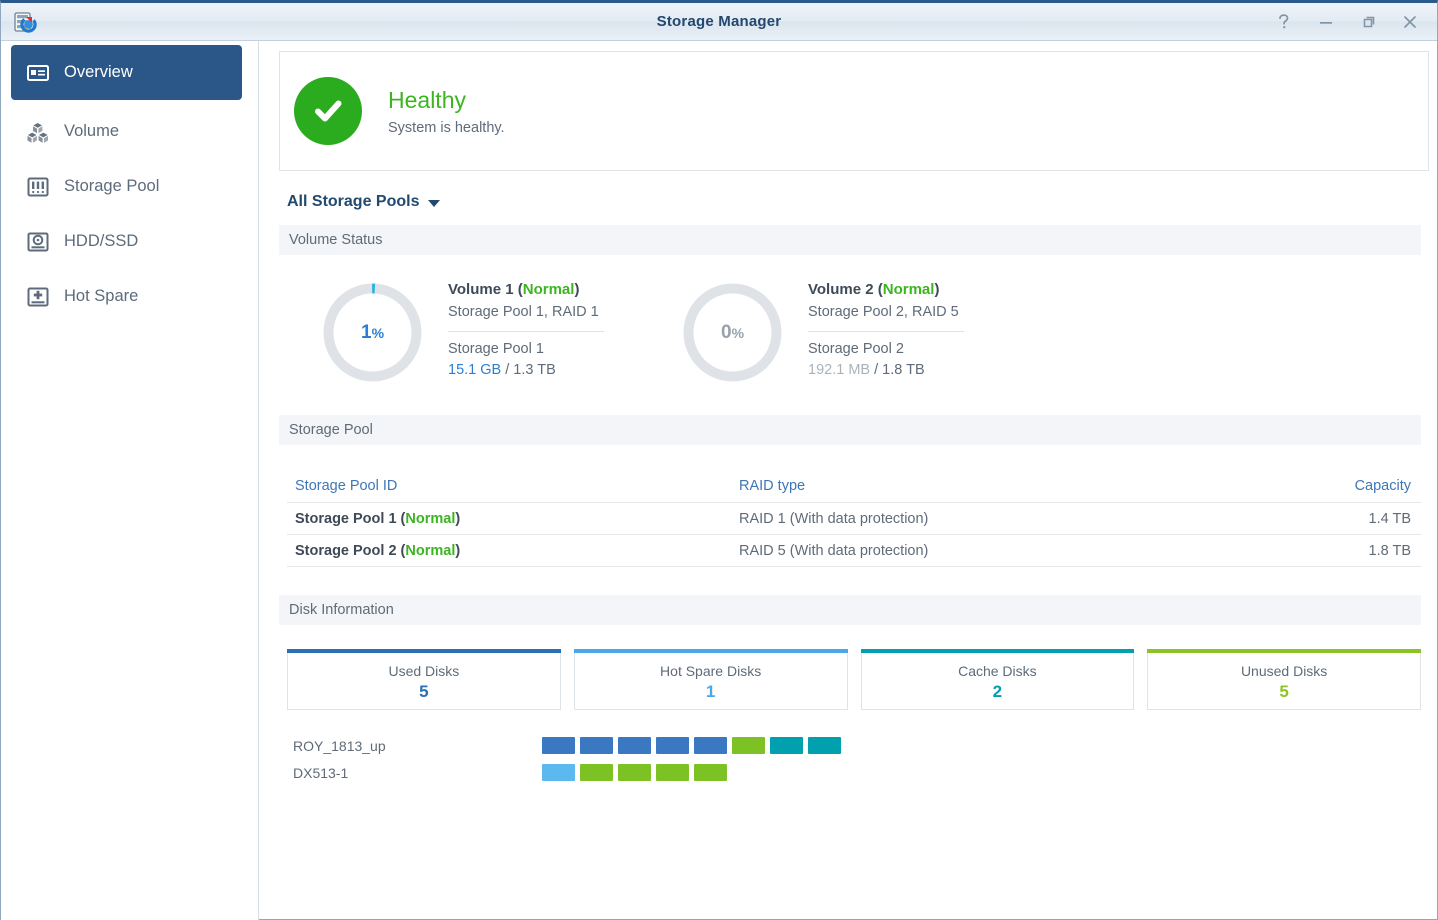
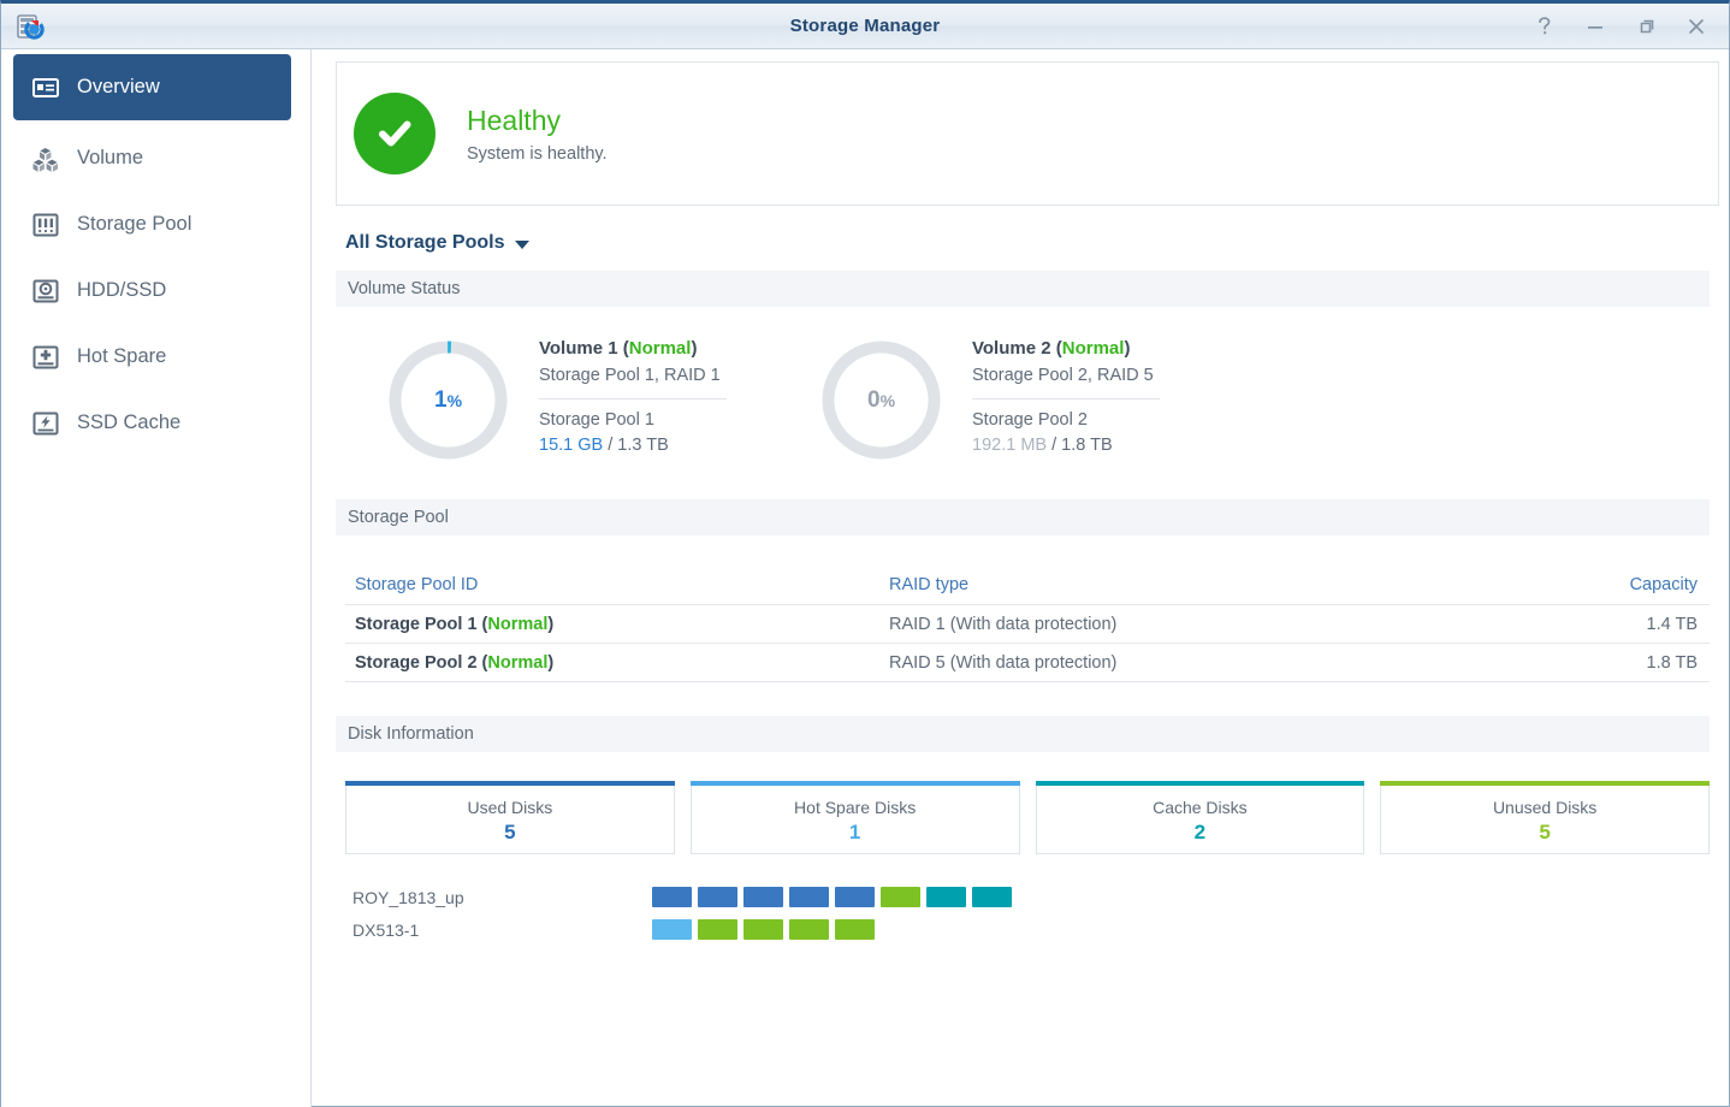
  Storage Manager
  Overview
  Volume
  Storage Pool
  HDD/SSD
  Hot Spare
+ SSD Cache
  Healthy
  System is healthy.
  All Storage Pools
  Volume Status
  1
  %
  Volume 1 (Normal)
  Storage Pool 1, RAID 1
  Storage Pool 1
  15.1 GB / 1.3 TB
  0
  %
  Volume 2 (Normal)
  Storage Pool 2, RAID 5
  Storage Pool 2
  192.1 MB / 1.8 TB
  Storage Pool
  Storage Pool ID
  RAID type
  Capacity
  Storage Pool 1 (Normal)
  RAID 1 (With data protection)
  1.4 TB
  Storage Pool 2 (Normal)
  RAID 5 (With data protection)
  1.8 TB
  Disk Information
  Used Disks
  5
  Hot Spare Disks
  1
  Cache Disks
  2
  Unused Disks
  5
  ROY_1813_up
  DX513-1
